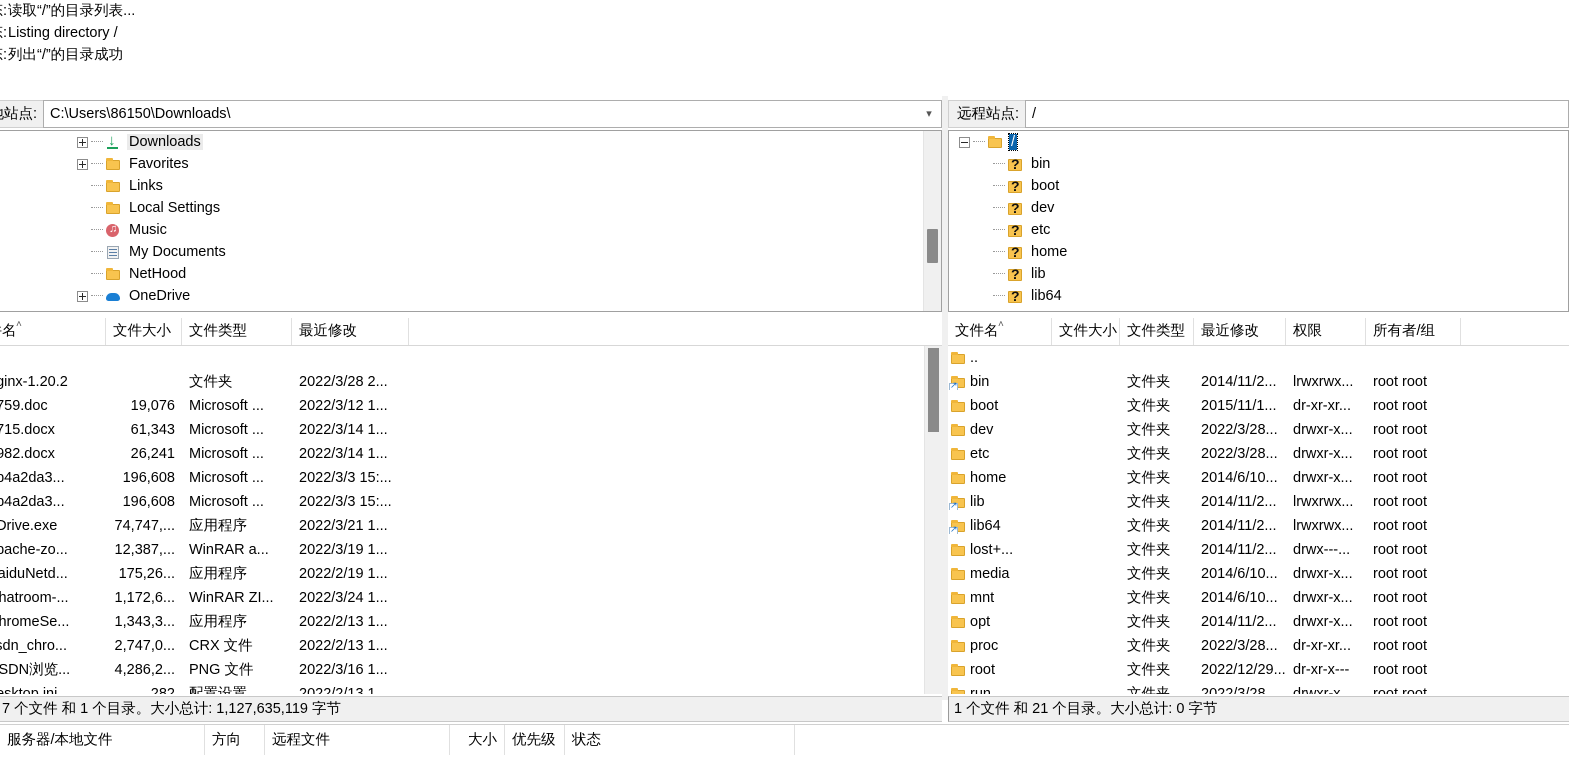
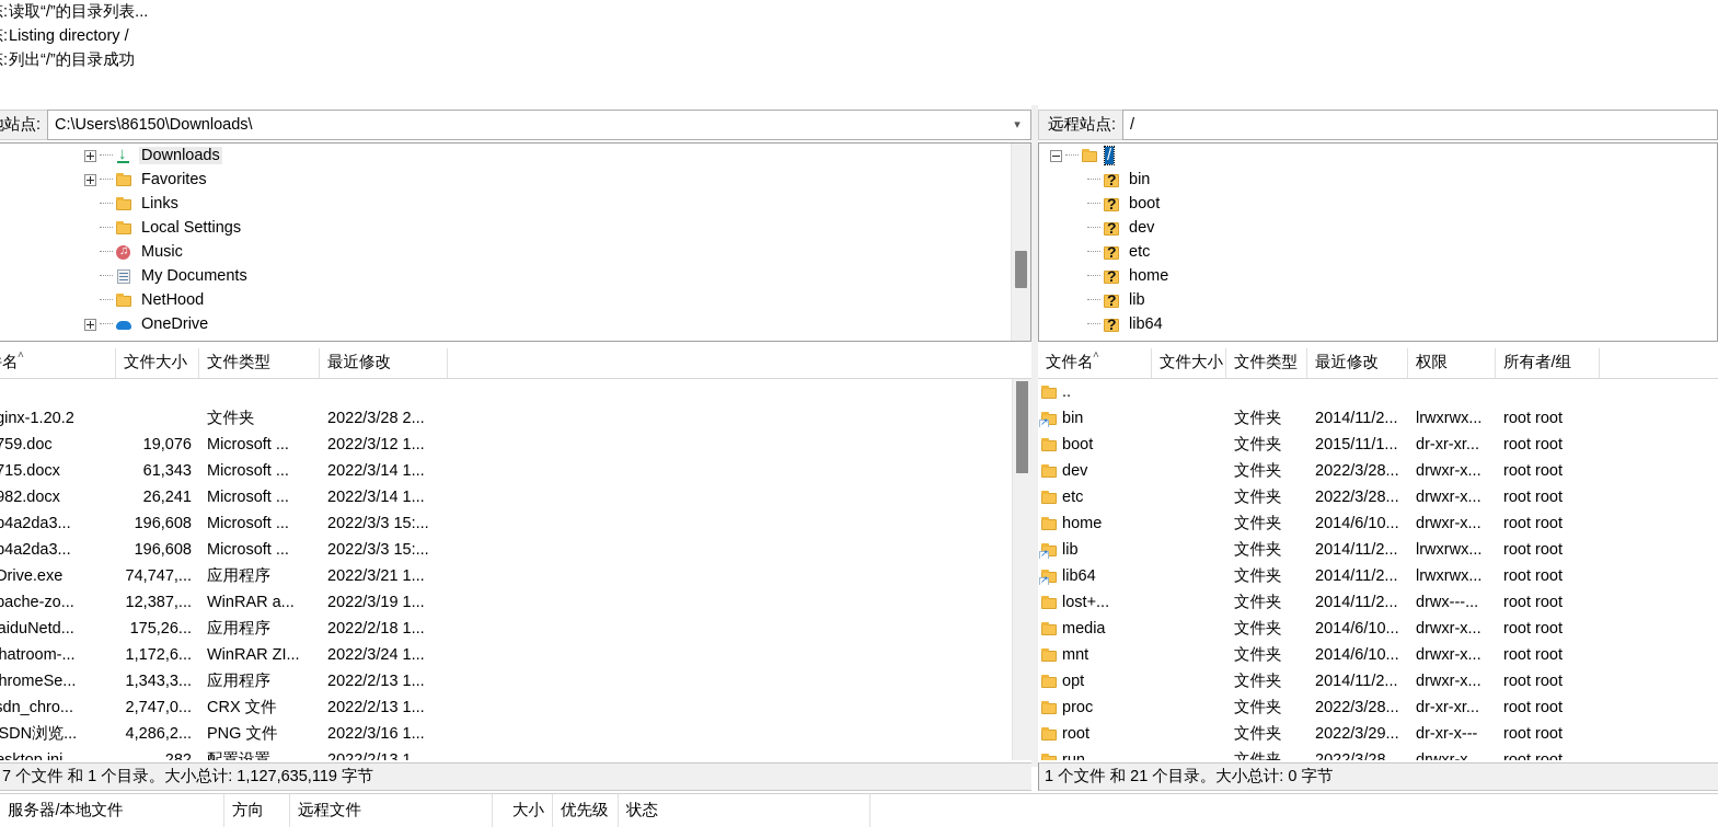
  读取“/”的目录列表...
  Listing directory /
  列出“/”的目录成功
  C:\Users\86150\Downloads\
  ▾
  远程站点:
  /
  Downloads
  Favorites
  Links
  Local Settings
  Music
  My Documents
  NetHood
  OneDrive
  /
  bin
  boot
  dev
  etc
  home
  lib
  lib64
  ˄
  文件大小
  文件类型
  最近修改
  ginx-1.20.2
  文件夹
  2022/3/28 2...
  759.doc
  19,076
  Microsoft ...
  2022/3/12 1...
  715.docx
  61,343
  Microsoft ...
  2022/3/14 1...
  982.docx
  26,241
  Microsoft ...
  2022/3/14 1...
  b4a2da3...
  196,608
  Microsoft ...
  2022/3/3 15:...
  b4a2da3...
  196,608
  Microsoft ...
  2022/3/3 15:...
  Drive.exe
  74,747,...
  应用程序
  2022/3/21 1...
  pache-zo...
  12,387,...
  WinRAR a...
  2022/3/19 1...
  aiduNetd...
  175,26...
  应用程序
- 2022/2/19 1...
+ 2022/2/18 1...
  hatroom-...
  1,172,6...
  WinRAR ZI...
  2022/3/24 1...
  hromeSe...
  1,343,3...
  应用程序
  2022/2/13 1...
  dn_chro...
  2,747,0...
  CRX 文件
  2022/2/13 1...
  SDN浏览...
  4,286,2...
  PNG 文件
  2022/3/16 1...
  配置设置
  文件名
  ˄
  文件大小
  文件类型
  最近修改
  权限
  所有者/组
  ..
  bin
  文件夹
  2014/11/2...
  lrwxrwx...
  root root
  boot
  文件夹
  2015/11/1...
  dr-xr-xr...
  root root
  dev
  文件夹
  2022/3/28...
  drwxr-x...
  root root
  etc
  文件夹
  2022/3/28...
  drwxr-x...
  root root
  home
  文件夹
  2014/6/10...
  drwxr-x...
  root root
  lib
  文件夹
  2014/11/2...
  lrwxrwx...
  root root
  lib64
  文件夹
  2014/11/2...
  lrwxrwx...
  root root
  lost+...
  文件夹
  2014/11/2...
  drwx---...
  root root
  media
  文件夹
  2014/6/10...
  drwxr-x...
  root root
  mnt
  文件夹
  2014/6/10...
  drwxr-x...
  root root
  opt
  文件夹
  2014/11/2...
  drwxr-x...
  root root
  proc
  文件夹
  2022/3/28...
  dr-xr-xr...
  root root
  root
  文件夹
- 2022/12/29...
+ 2022/3/29...
  dr-xr-x---
  root root
  文件夹
  7 个文件 和 1 个目录。大小总计: 1,127,635,119 字节
  1 个文件 和 21 个目录。大小总计: 0 字节
  服务器/本地文件
  方向
  远程文件
  大小
  优先级
  状态
